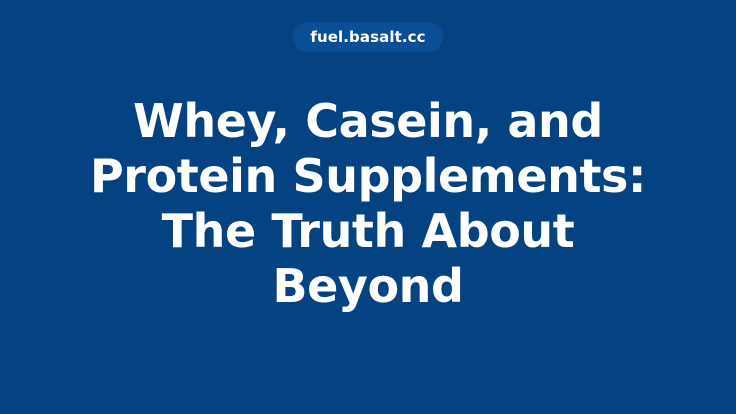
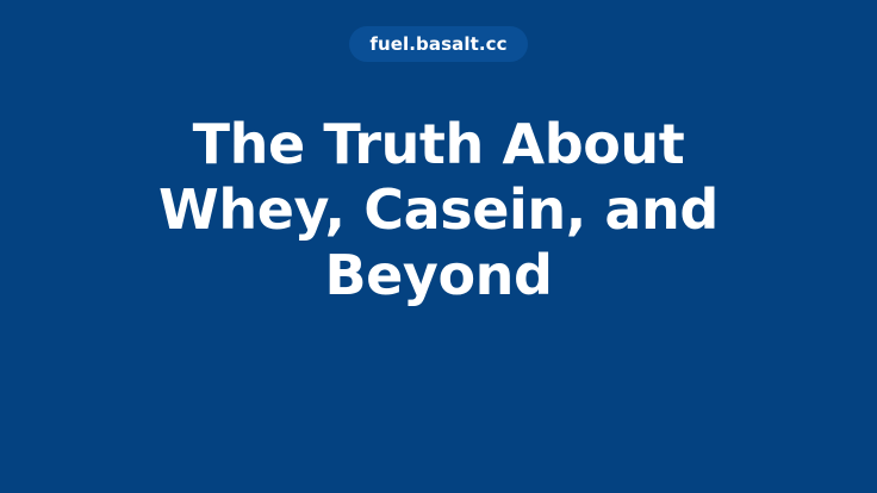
  fuel.basalt.cc
- Whey, Casein, and
+ The Truth About
- Protein Supplements:
- The Truth About
+ Whey, Casein, and
  Beyond
